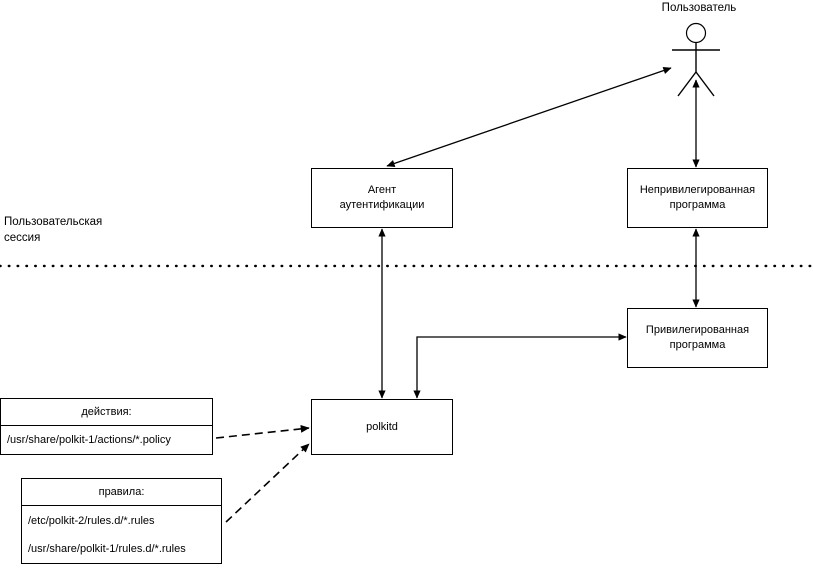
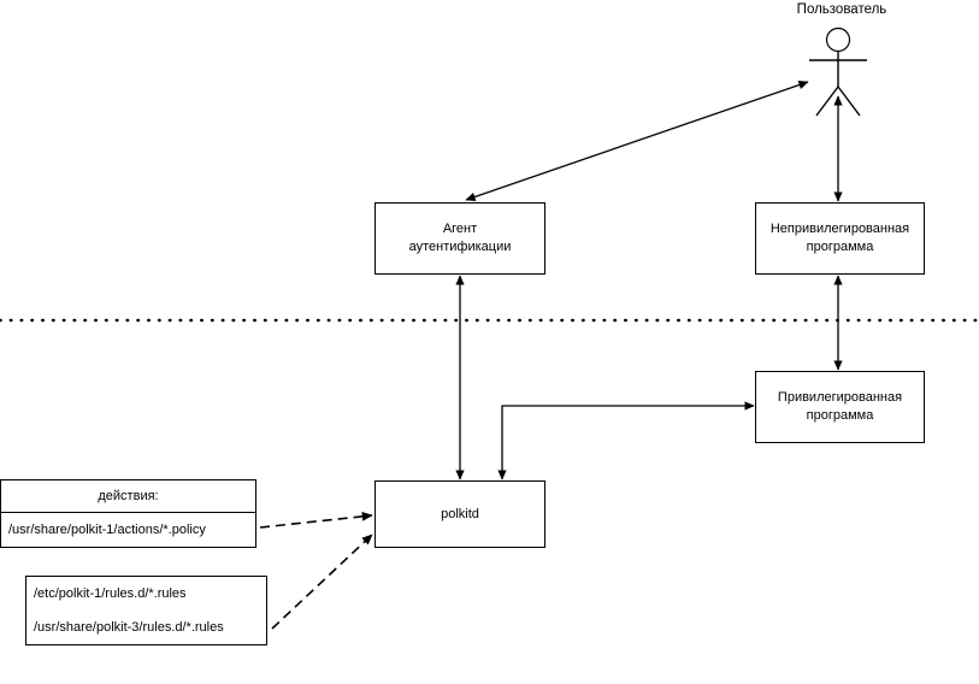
  Пользователь
- Пользовательская
- сессия
  Агент
  аутентификации
  Непривилегированная
  программа
  Привилегированная
  программа
  polkitd
  действия:
  /usr/share/polkit-1/actions/*.policy
- правила:
- /etc/polkit-2/rules.d/*.rules
+ /etc/polkit-1/rules.d/*.rules
- /usr/share/polkit-1/rules.d/*.rules
+ /usr/share/polkit-3/rules.d/*.rules
